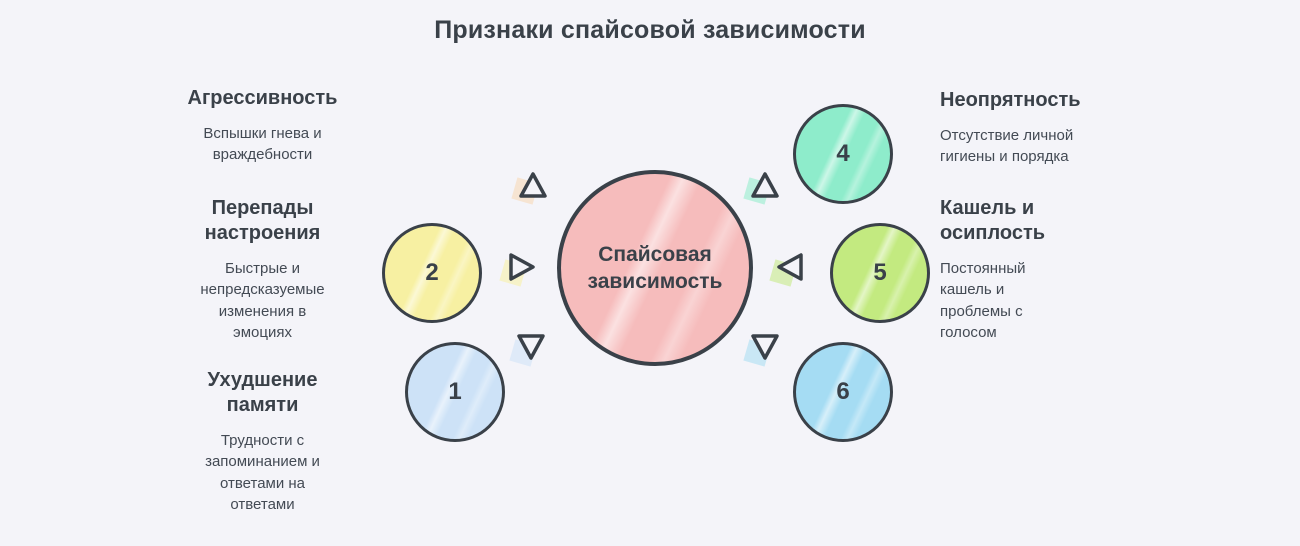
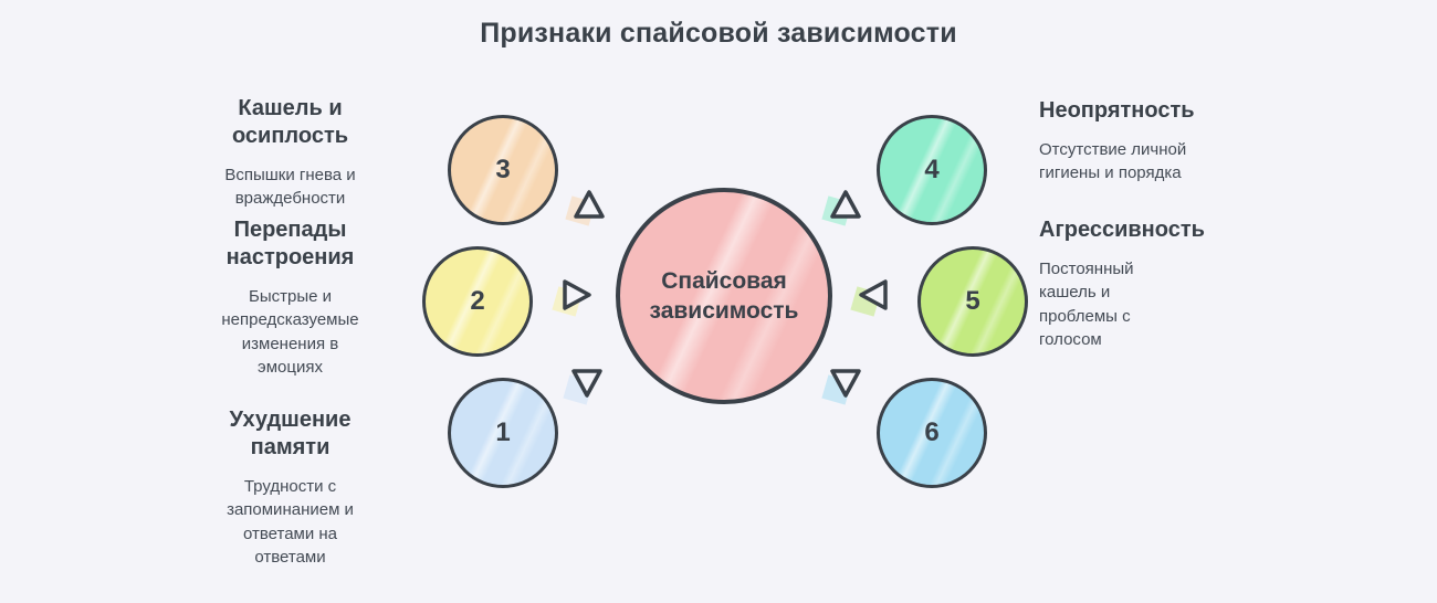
  Признаки спайсовой зависимости
- Агрессивность
+ Кашель и осиплость
  Вспышки гнева и враждебности
  Перепады настроения
  Быстрые и непредсказуемые изменения в эмоциях
  Ухудшение памяти
  Трудности с запоминанием и ответами на ответами
  Неопрятность
  Отсутствие личной гигиены и порядка
- Кашель и осиплость
+ Агрессивность
  Постоянный кашель и проблемы с голосом
+ 3
  2
  1
  4
  5
  6
  Спайсовая зависимость
